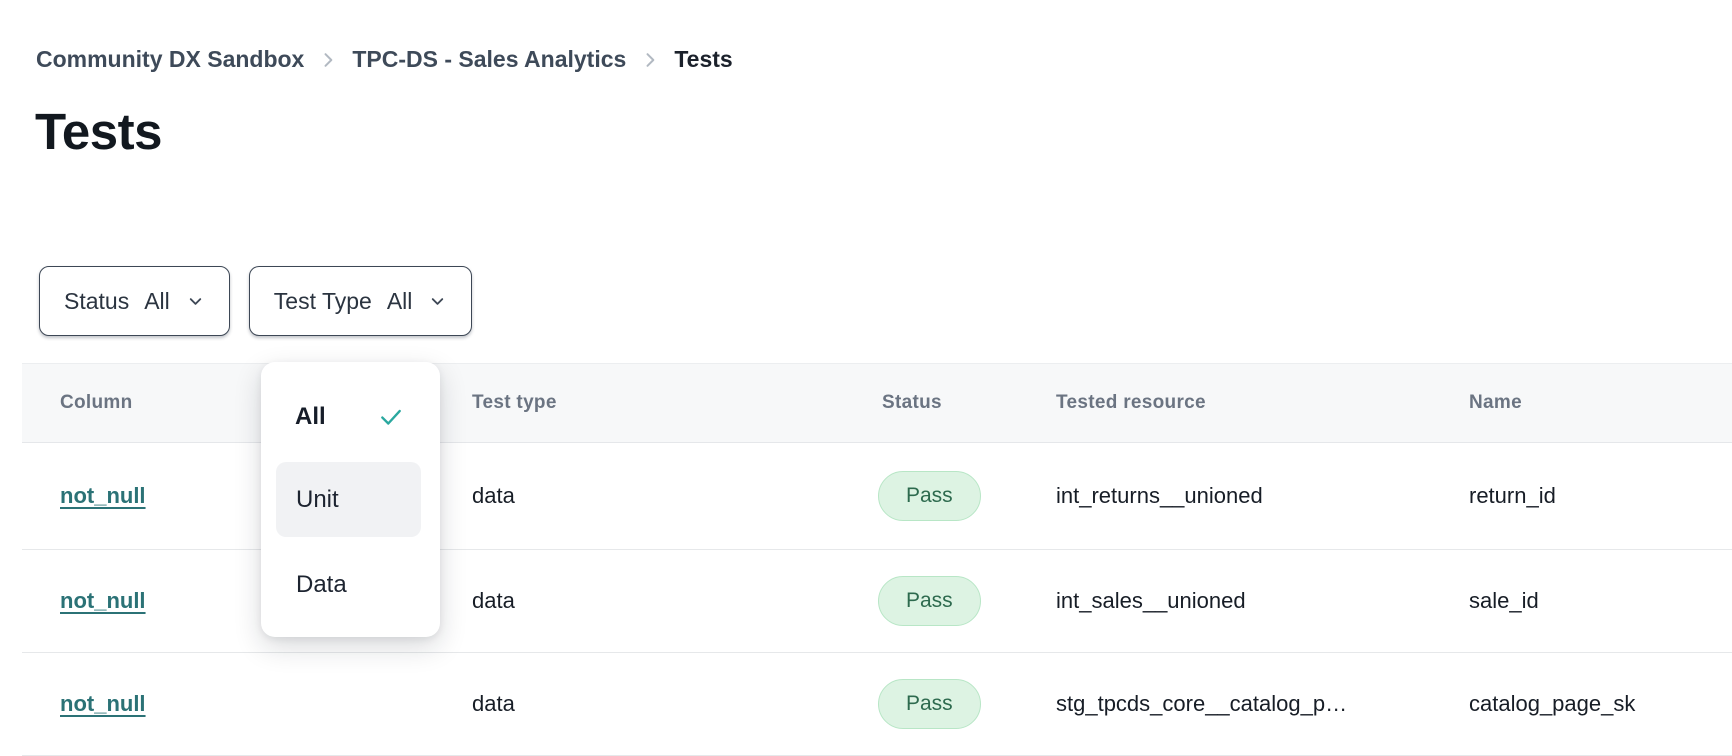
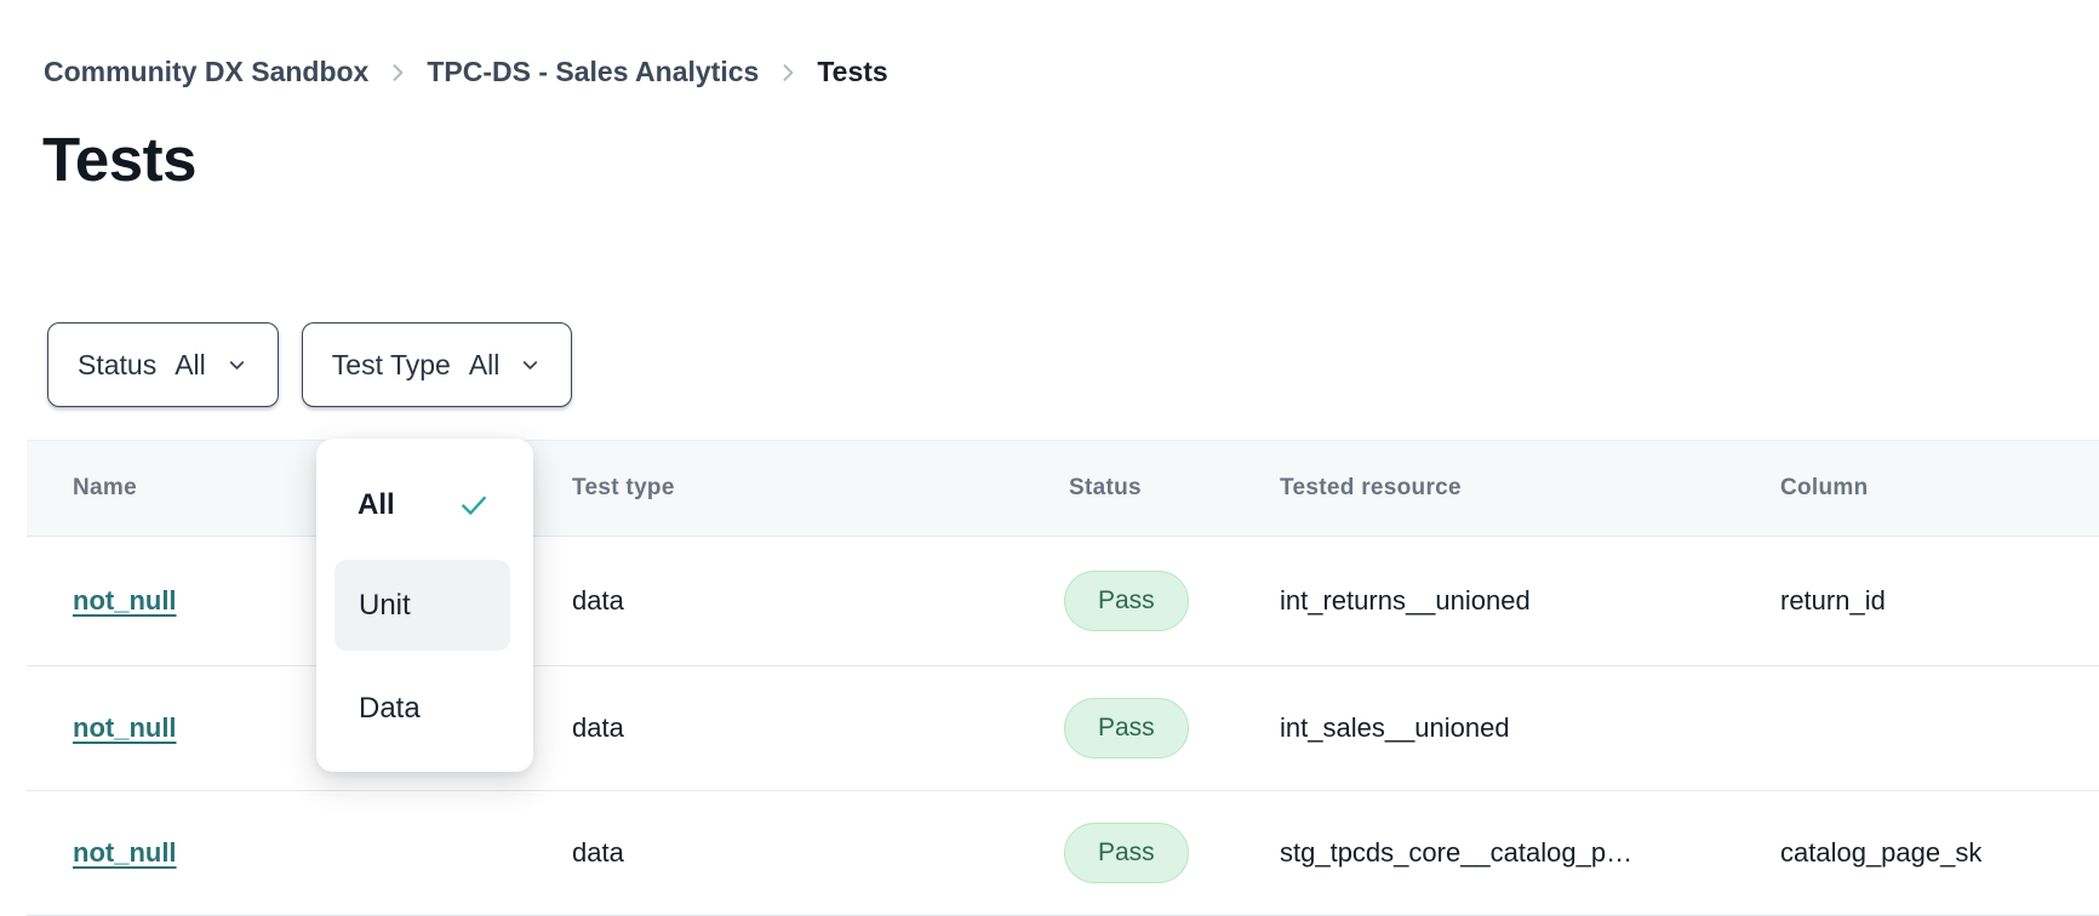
  Community DX Sandbox
  TPC-DS - Sales Analytics
  Tests
  Tests
  Status
  All
  Test Type
  All
- Column
+ Name
  Test type
  Status
  Tested resource
- Name
+ Column
  not_null
  data
  Pass
  int_returns__unioned
  return_id
  not_null
  data
  Pass
  int_sales__unioned
- sale_id
  not_null
  data
  Pass
  stg_tpcds_core__catalog_p…
  catalog_page_sk
  All
  Unit
  Data
